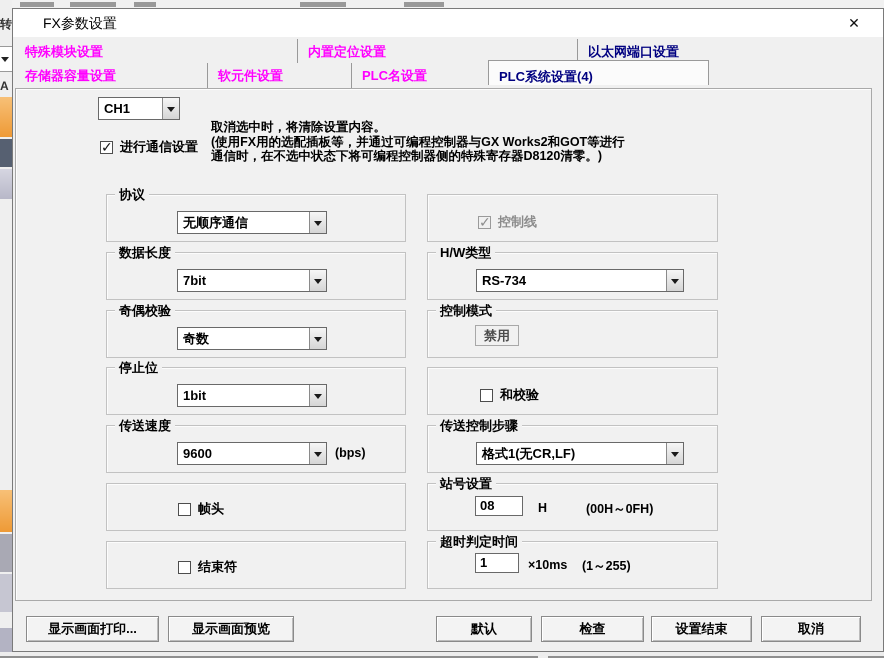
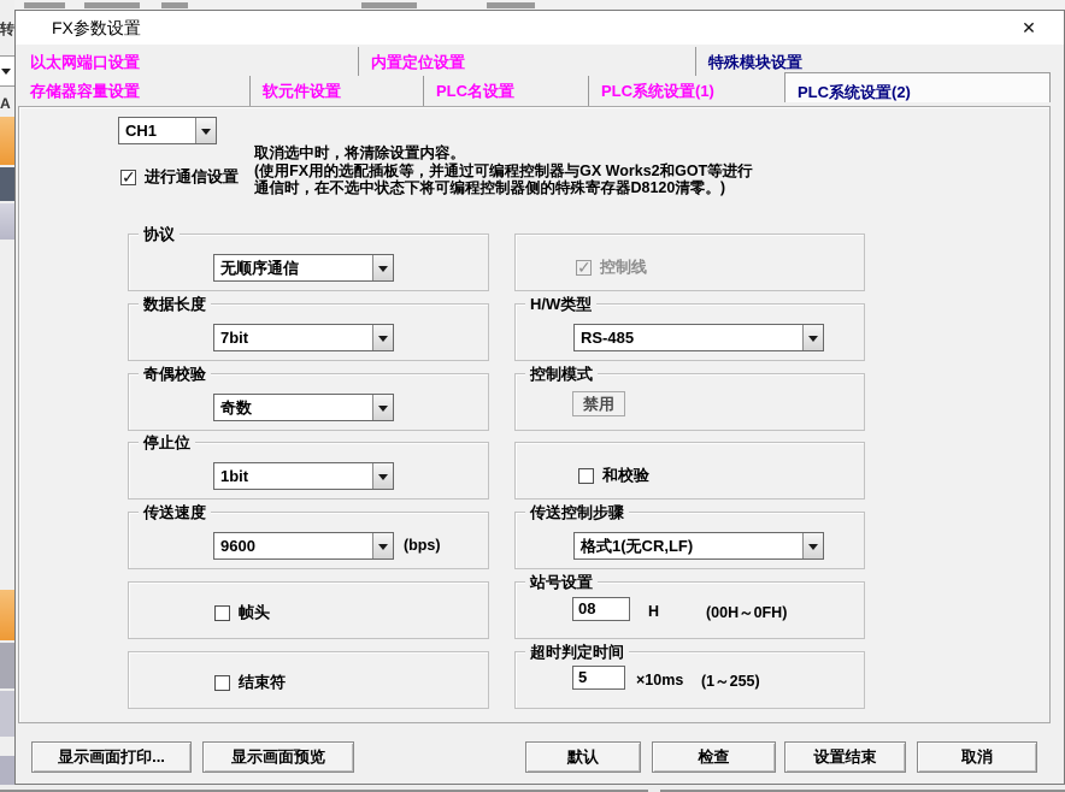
  转
  A
  FX参数设置
  ✕
- 特殊模块设置
+ 以太网端口设置
  内置定位设置
- 以太网端口设置
+ 特殊模块设置
  存储器容量设置
  软元件设置
  PLC名设置
+ PLC系统设置(1)
- PLC系统设置(4)
+ PLC系统设置(2)
  CH1
  进行通信设置
  取消选中时，将清除设置内容。
  (使用FX用的选配插板等，并通过可编程控制器与GX Works2和GOT等进行
  通信时，在不选中状态下将可编程控制器侧的特殊寄存器D8120清零。)
  协议
  无顺序通信
  控制线
  数据长度
  7bit
  H/W类型
- RS-734
+ RS-485
  奇偶校验
  奇数
  控制模式
  禁用
  停止位
  1bit
  和校验
  传送速度
  9600
  (bps)
  传送控制步骤
  格式1(无CR,LF)
  帧头
  站号设置
  08
  H
  (00H～0FH)
  结束符
  超时判定时间
- 1
+ 5
  ×10ms
  (1～255)
  显示画面打印...
  显示画面预览
  默认
  检查
  设置结束
  取消
